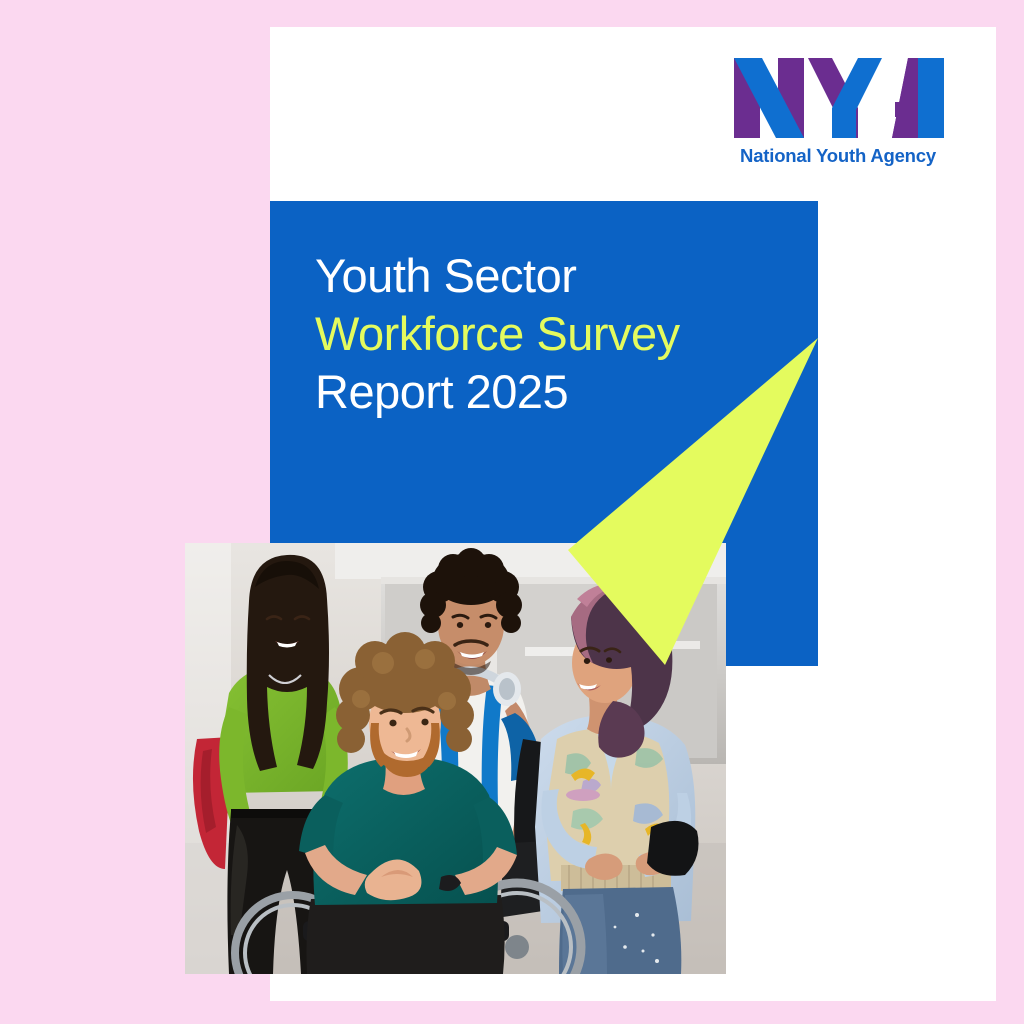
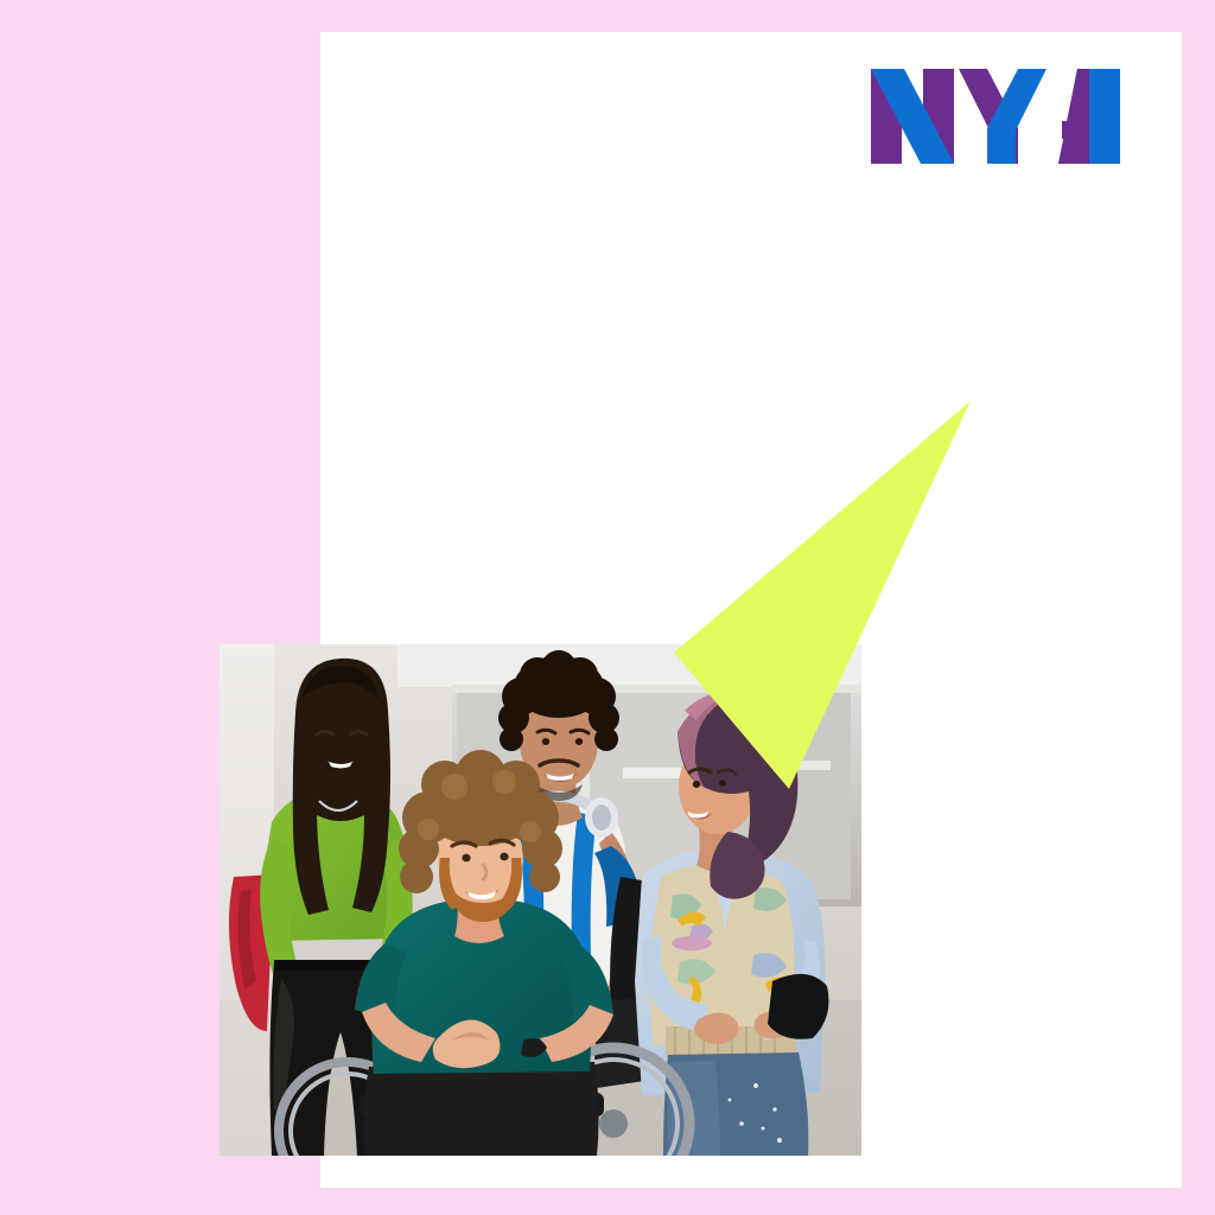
- National Youth Agency
- Youth Sector
- Workforce Survey
- Report 2025
